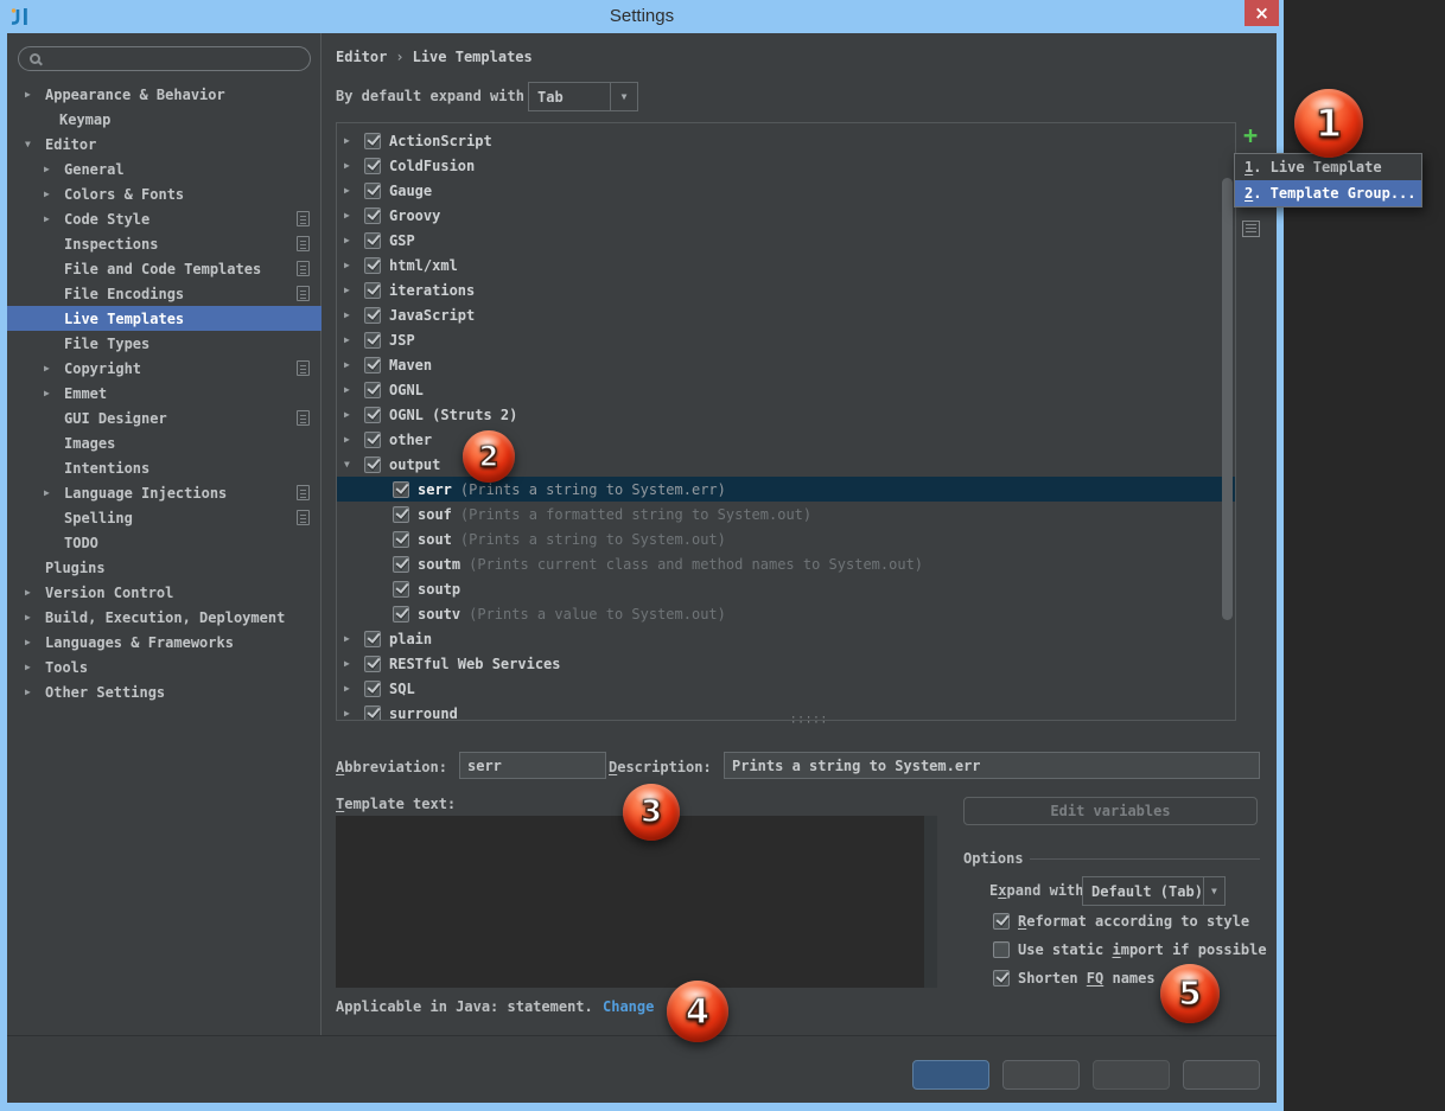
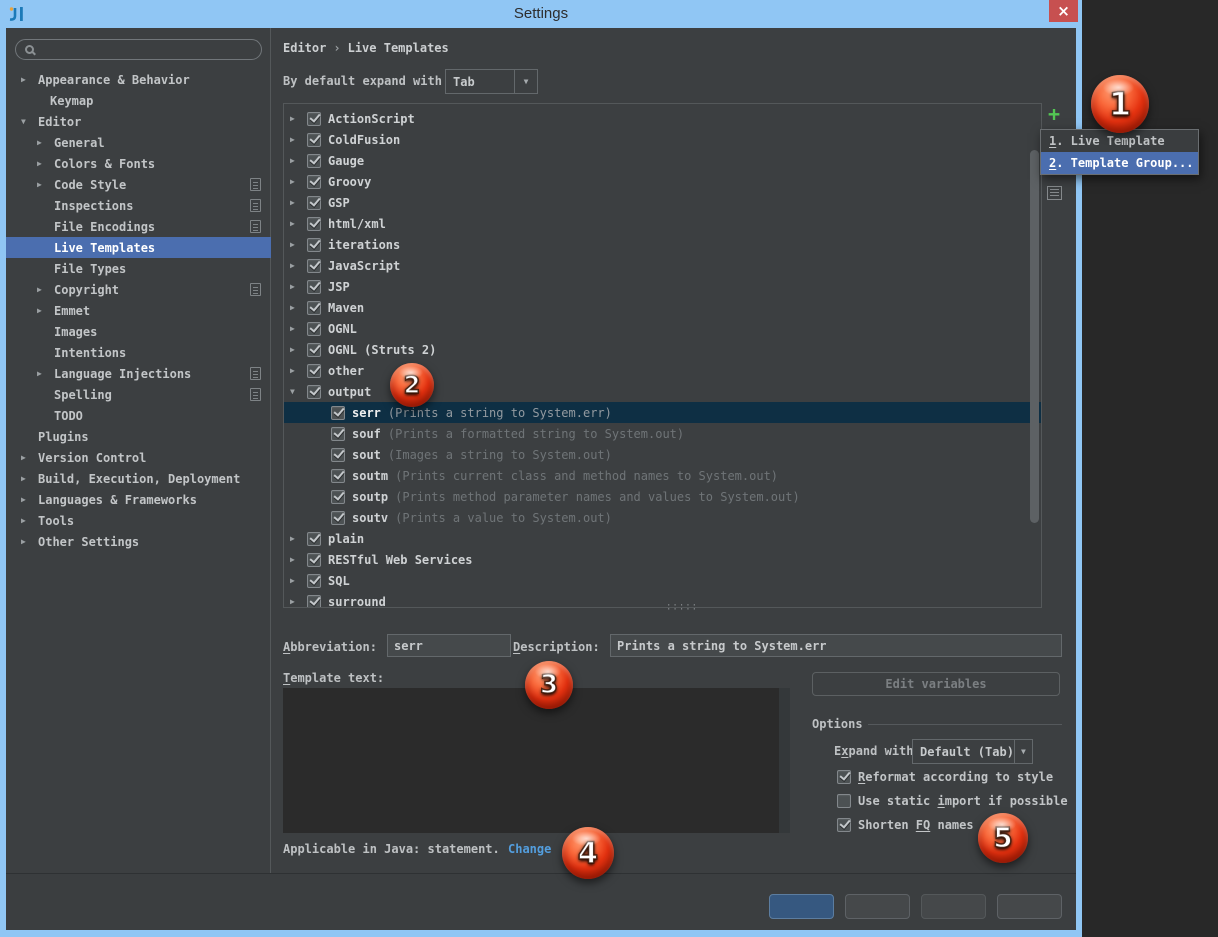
  Settings
  ×
  ▶
  Appearance & Behavior
  Keymap
  ▼
  Editor
  ▶
  General
  ▶
  Colors & Fonts
  ▶
  Code Style
  Inspections
- File and Code Templates
  File Encodings
  Live Templates
  File Types
  ▶
  Copyright
  ▶
  Emmet
- GUI Designer
  Images
  Intentions
  ▶
  Language Injections
  Spelling
  TODO
  Plugins
  ▶
  Version Control
  ▶
  Build, Execution, Deployment
  ▶
  Languages & Frameworks
  ▶
  Tools
  ▶
  Other Settings
  Editor › Live Templates
  By default expand with
  Tab
  ▼
  ▶
  ActionScript
  ▶
  ColdFusion
  ▶
  Gauge
  ▶
  Groovy
  ▶
  GSP
  ▶
  html/xml
  ▶
  iterations
  ▶
  JavaScript
  ▶
  JSP
  ▶
  Maven
  ▶
  OGNL
  ▶
  OGNL (Struts 2)
  ▶
  other
  ▼
  output
  serr
  (Prints a string to System.err)
  souf
  (Prints a formatted string to System.out)
  sout
- (Prints a string to System.out)
+ (Images a string to System.out)
  soutm
  (Prints current class and method names to System.out)
  soutp
+ (Prints method parameter names and values to System.out)
  soutv
  (Prints a value to System.out)
  ▶
  plain
  ▶
  RESTful Web Services
  ▶
  SQL
  ▶
  surround
  ·····
  ·····
  +
  Abbreviation:
  serr
  Description:
  Prints a string to System.err
  Template text:
  Applicable in Java: statement.
  Change
  Edit variables
  Options
  Expand with
  Default (Tab)
  ▼
  Reformat according to style
  Use static import if possible
  Shorten FQ names
  1
  . Live Template
  2
  . Template Group...
  1
  2
  3
  4
  5
